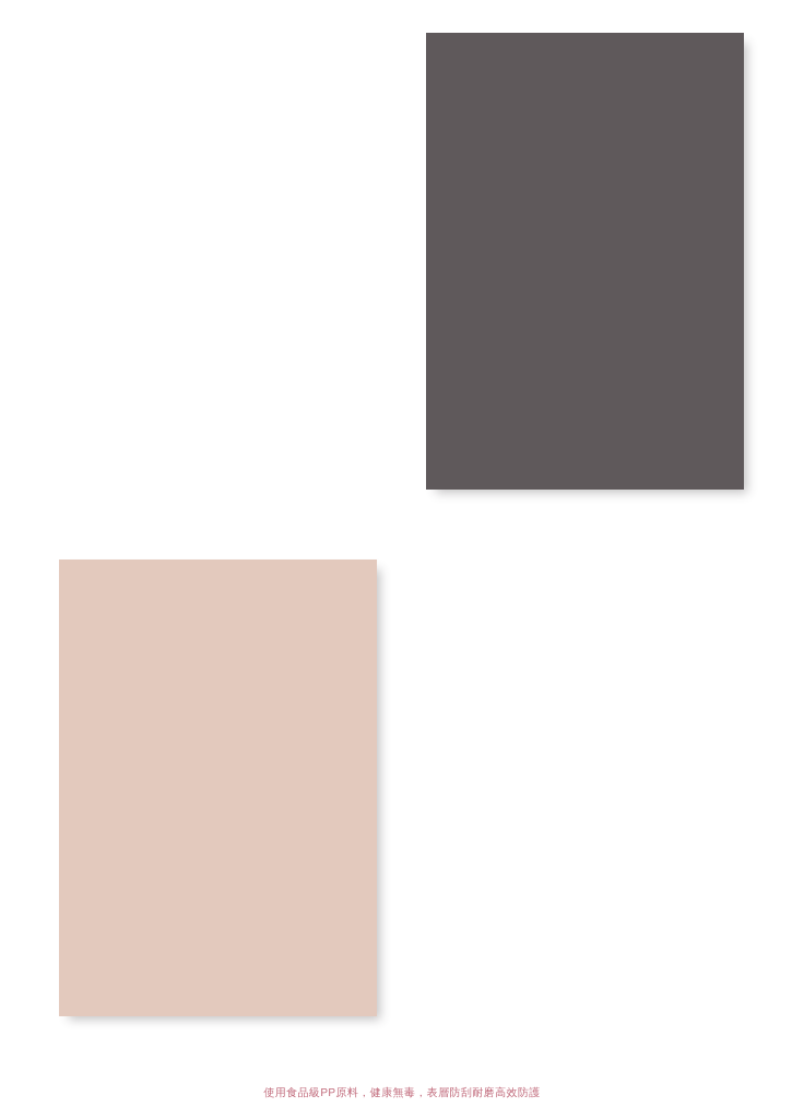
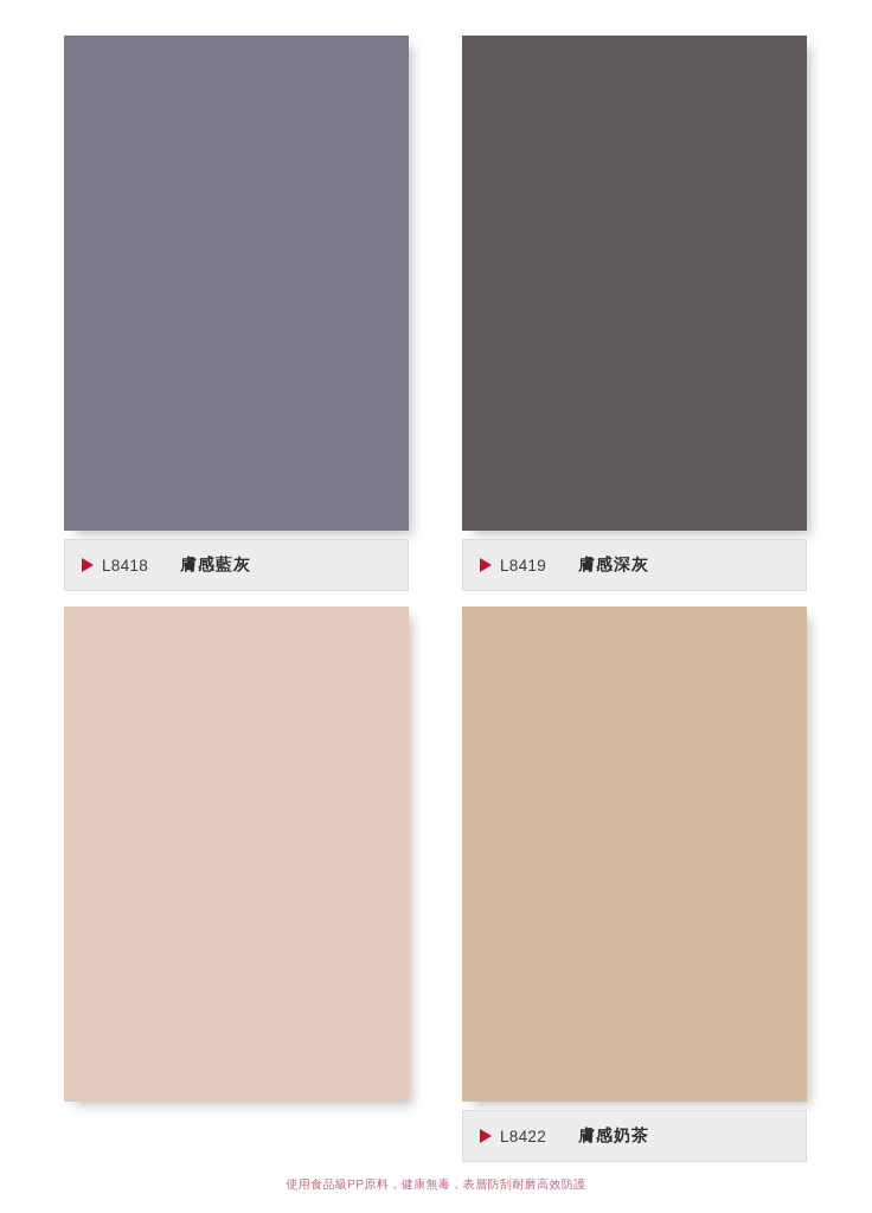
+ L8418
+ 膚感藍灰
+ L8419
+ 膚感深灰
+ L8422
+ 膚感奶茶
  使用食品級PP原料，健康無毒，表層防刮耐磨高效防護
